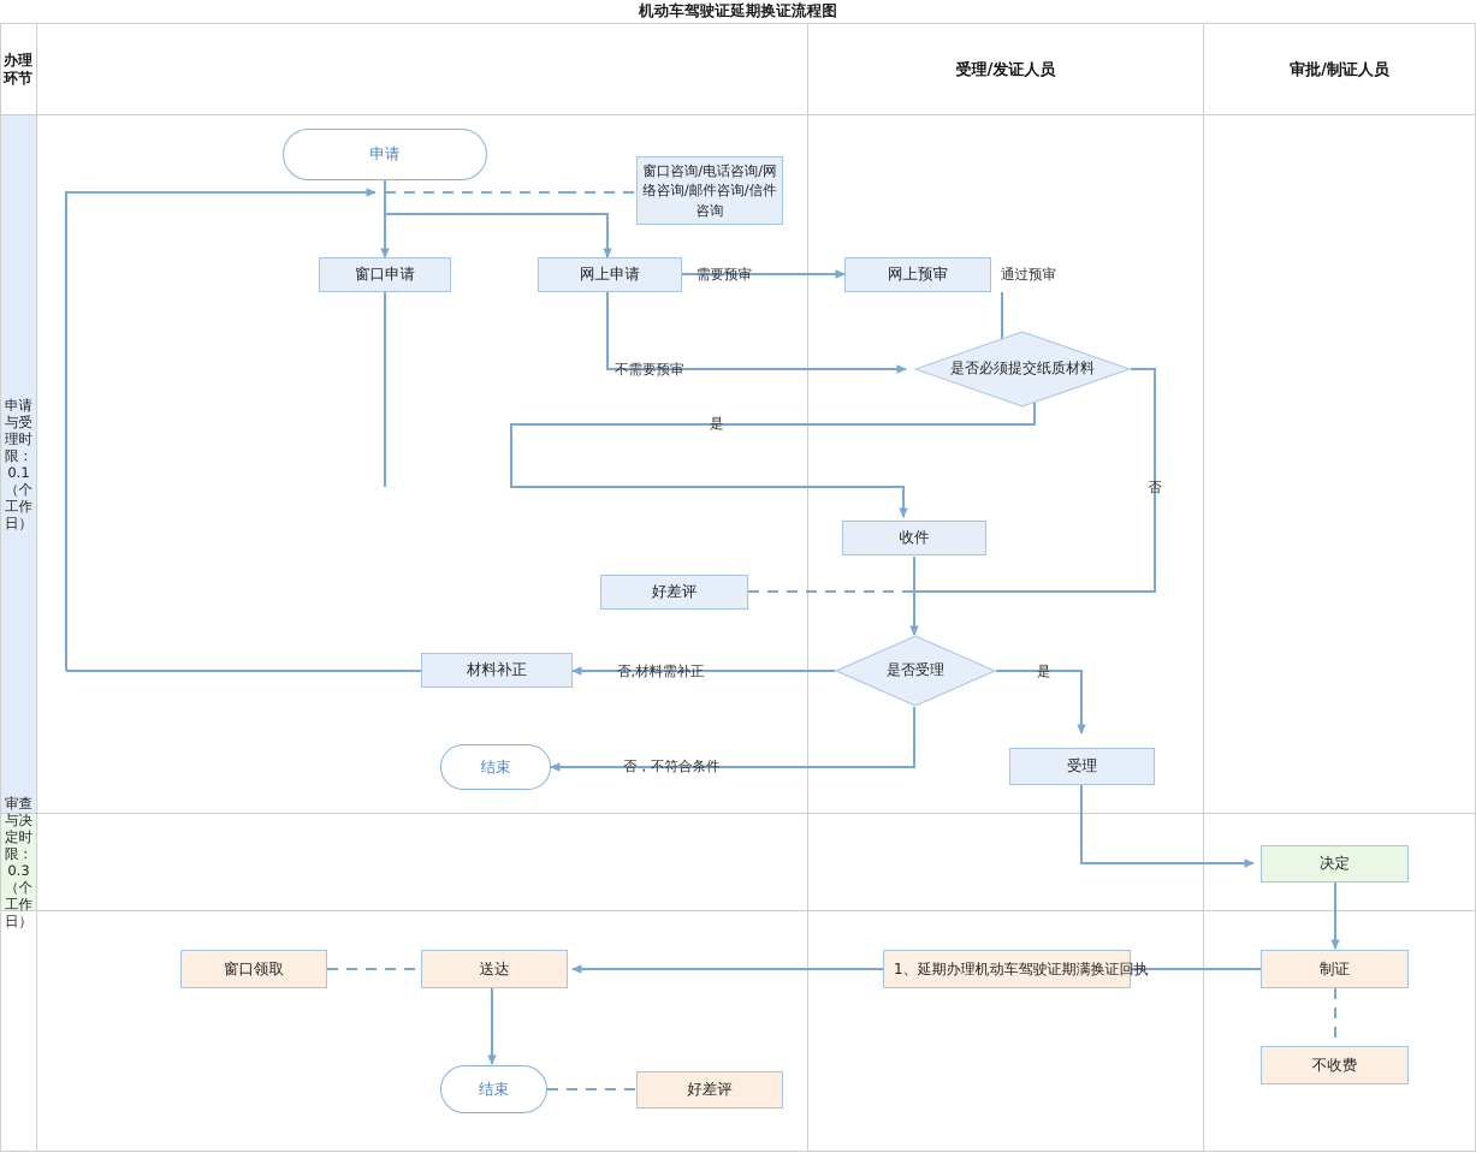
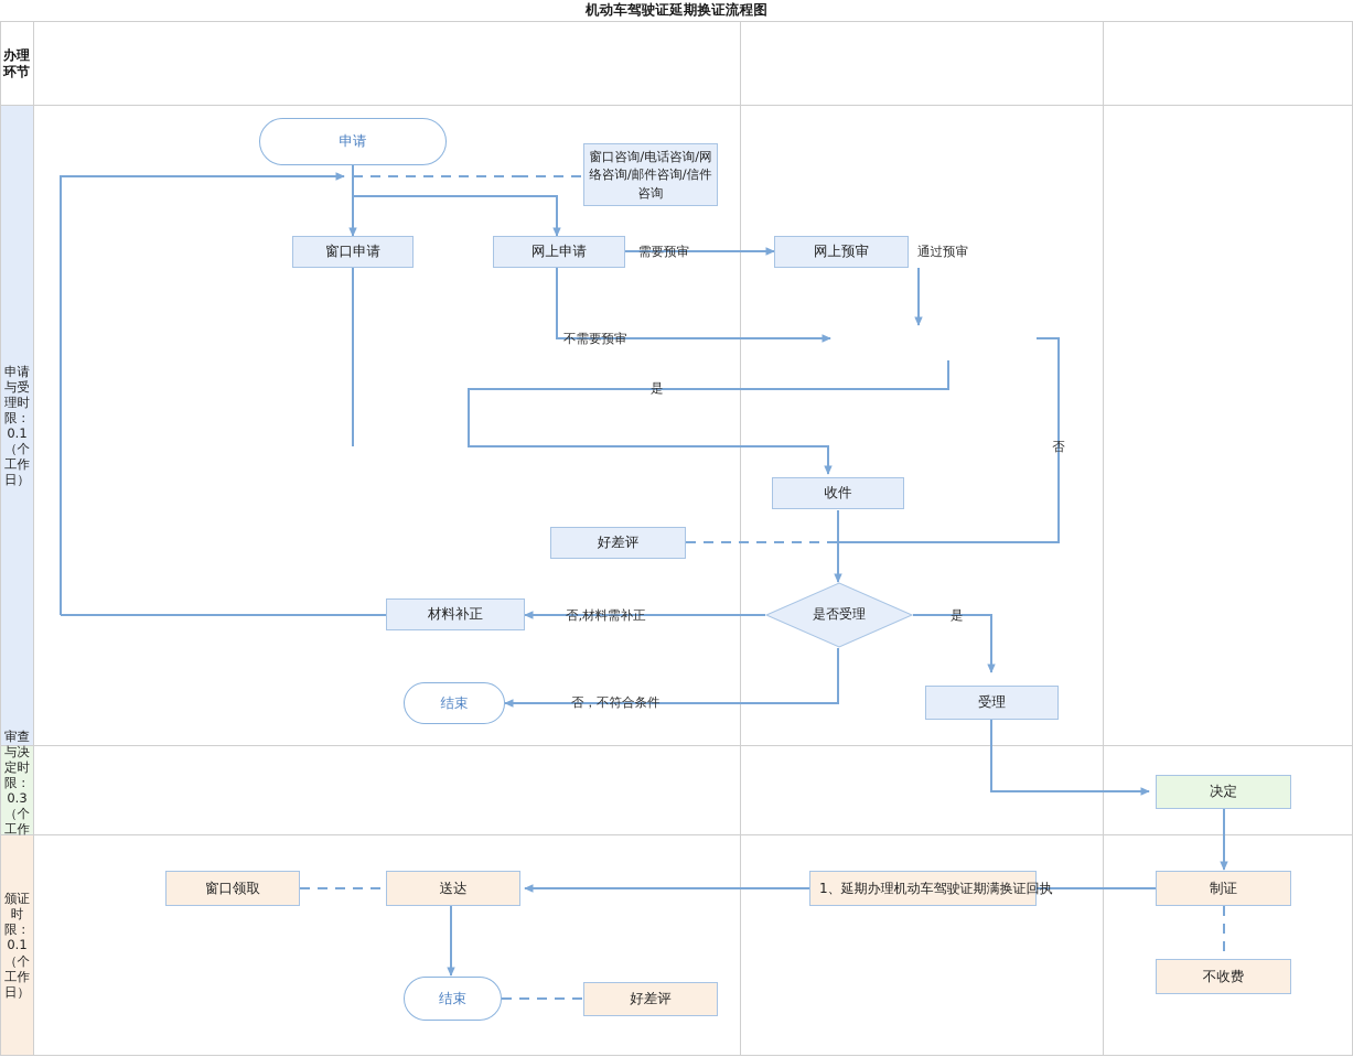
  机动车驾驶证延期换证流程图
  办理环节
- 受理/发证人员
- 审批/制证人员
  申请与受理时限：0.1（个工作日）
  与决定时限：0.3（个工作
+ 颁证时限：0.1（个工作日）
  申请
  窗口咨询/电话咨询/网络咨询/邮件咨询/信件咨询
  窗口申请
  网上申请
  网上预审
- 是否必须提交纸质材料
  收件
  好差评
  材料补正
  是否受理
  结束
  受理
  决定
  制证
  不收费
  1、延期办理机动车驾驶证期满换证回执
  窗口领取
  送达
  结束
  好差评
  需要预审
  通过预审
  不需要预审
  是
  否,材料需补正
  是
  否，不符合条件
